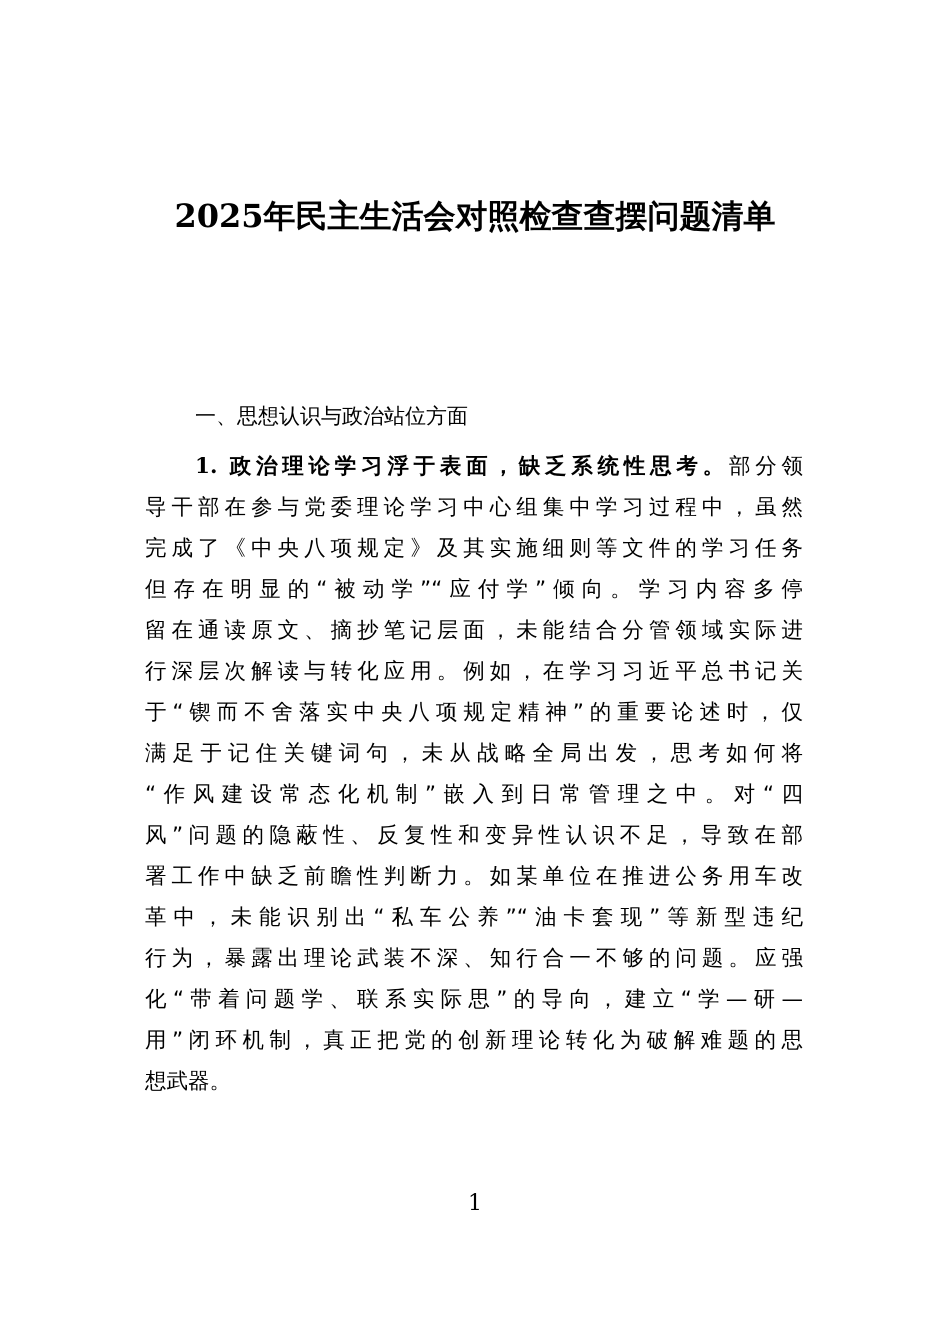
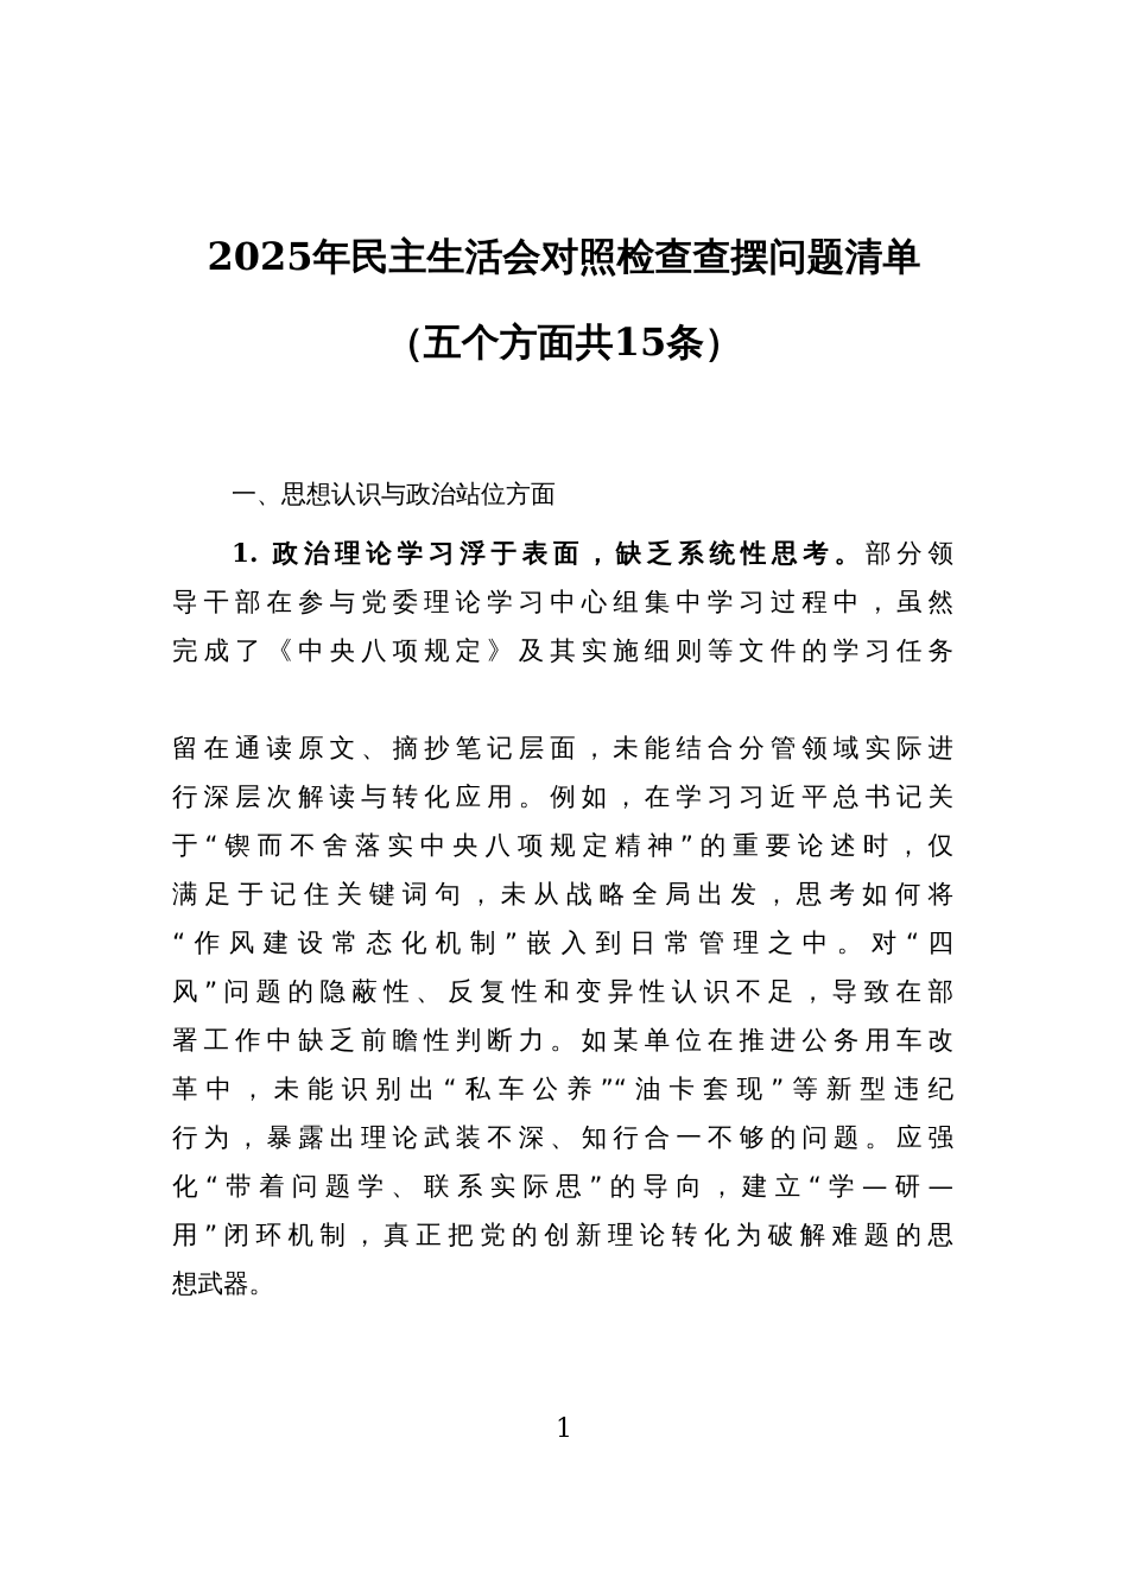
  2025年民主生活会对照检查查摆问题清单
+ （五个方面共15条）
  一、思想认识与政治站位方面
  1. 政治理论学习浮于表面，缺乏系统性思考。部分领
  导干部在参与党委理论学习中心组集中学习过程中，虽然
  完成了《中央八项规定》及其实施细则等文件的学习任务
- 但存在明显的“被动学”“应付学”倾向。学习内容多停
  留在通读原文、摘抄笔记层面，未能结合分管领域实际进
  行深层次解读与转化应用。例如，在学习习近平总书记关
  于“锲而不舍落实中央八项规定精神”的重要论述时，仅
  满足于记住关键词句，未从战略全局出发，思考如何将
  “作风建设常态化机制”嵌入到日常管理之中。对“四
  风”问题的隐蔽性、反复性和变异性认识不足，导致在部
  署工作中缺乏前瞻性判断力。如某单位在推进公务用车改
  革中，未能识别出“私车公养”“油卡套现”等新型违纪
  行为，暴露出理论武装不深、知行合一不够的问题。应强
  化“带着问题学、联系实际思”的导向，建立“学—研—
  用”闭环机制，真正把党的创新理论转化为破解难题的思
  想武器。
  1
